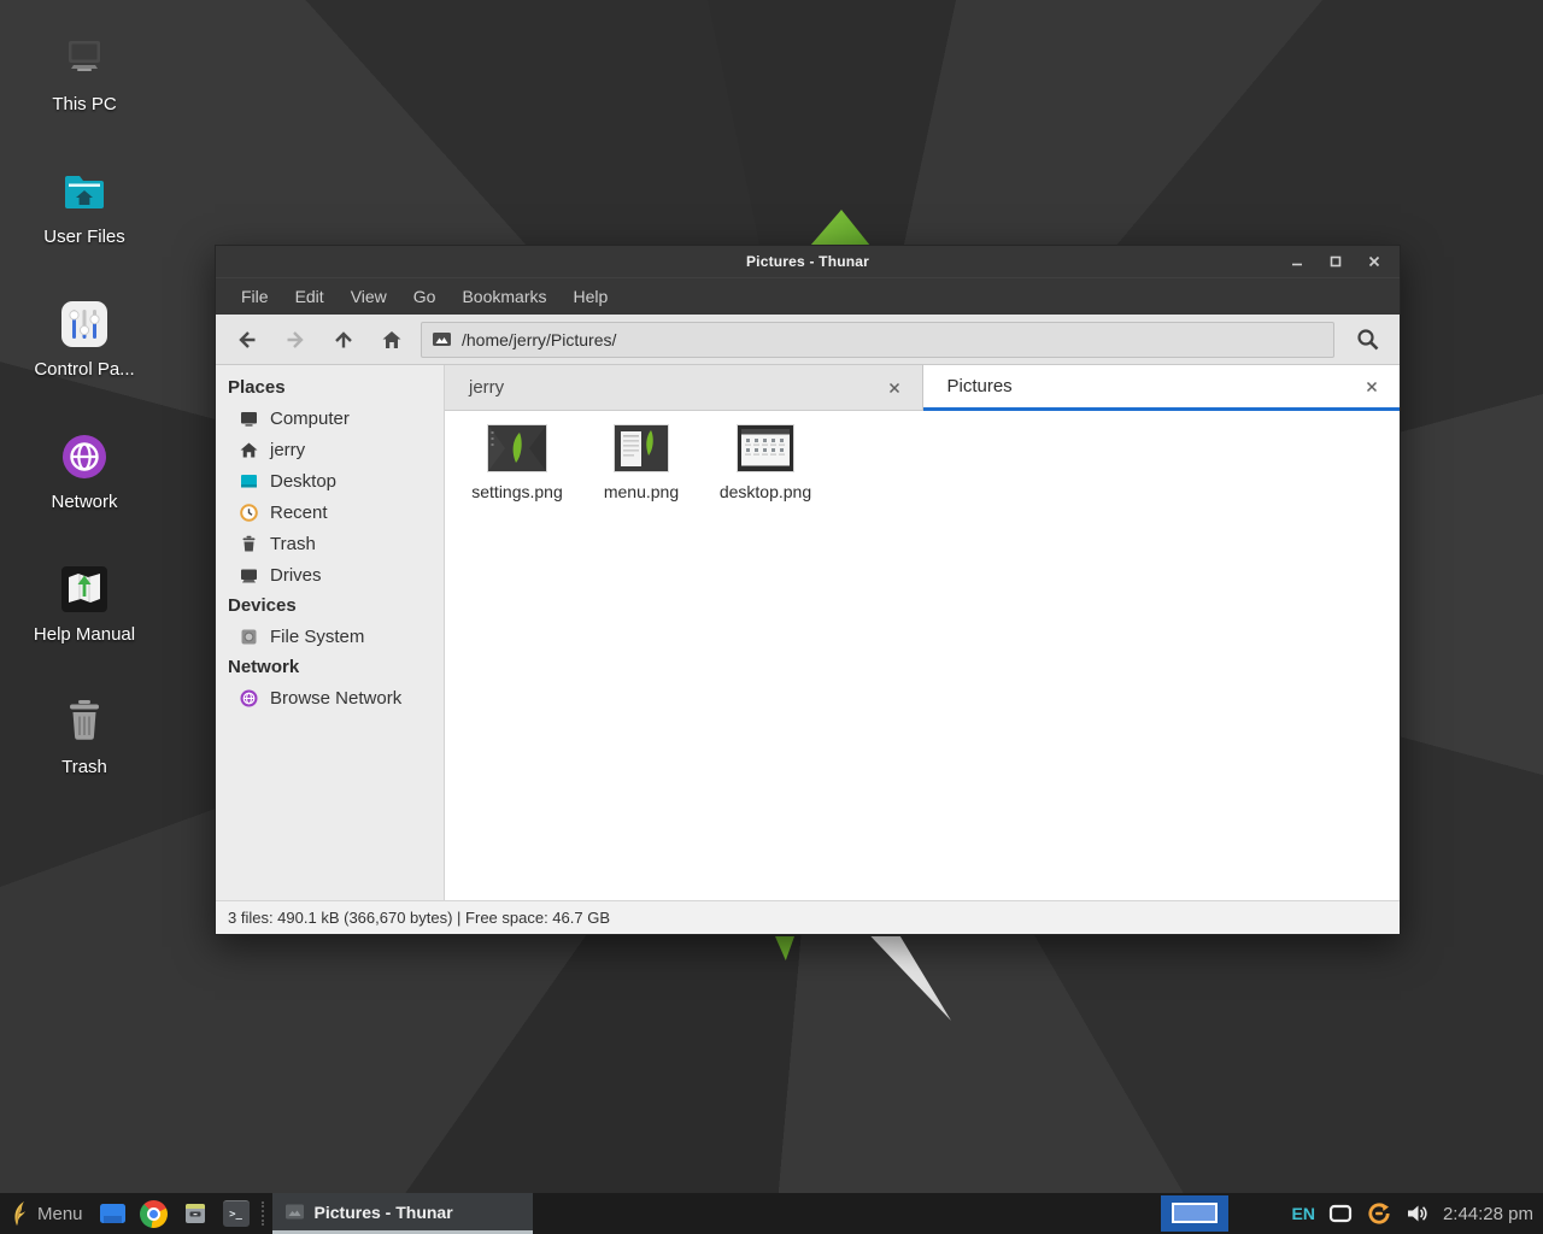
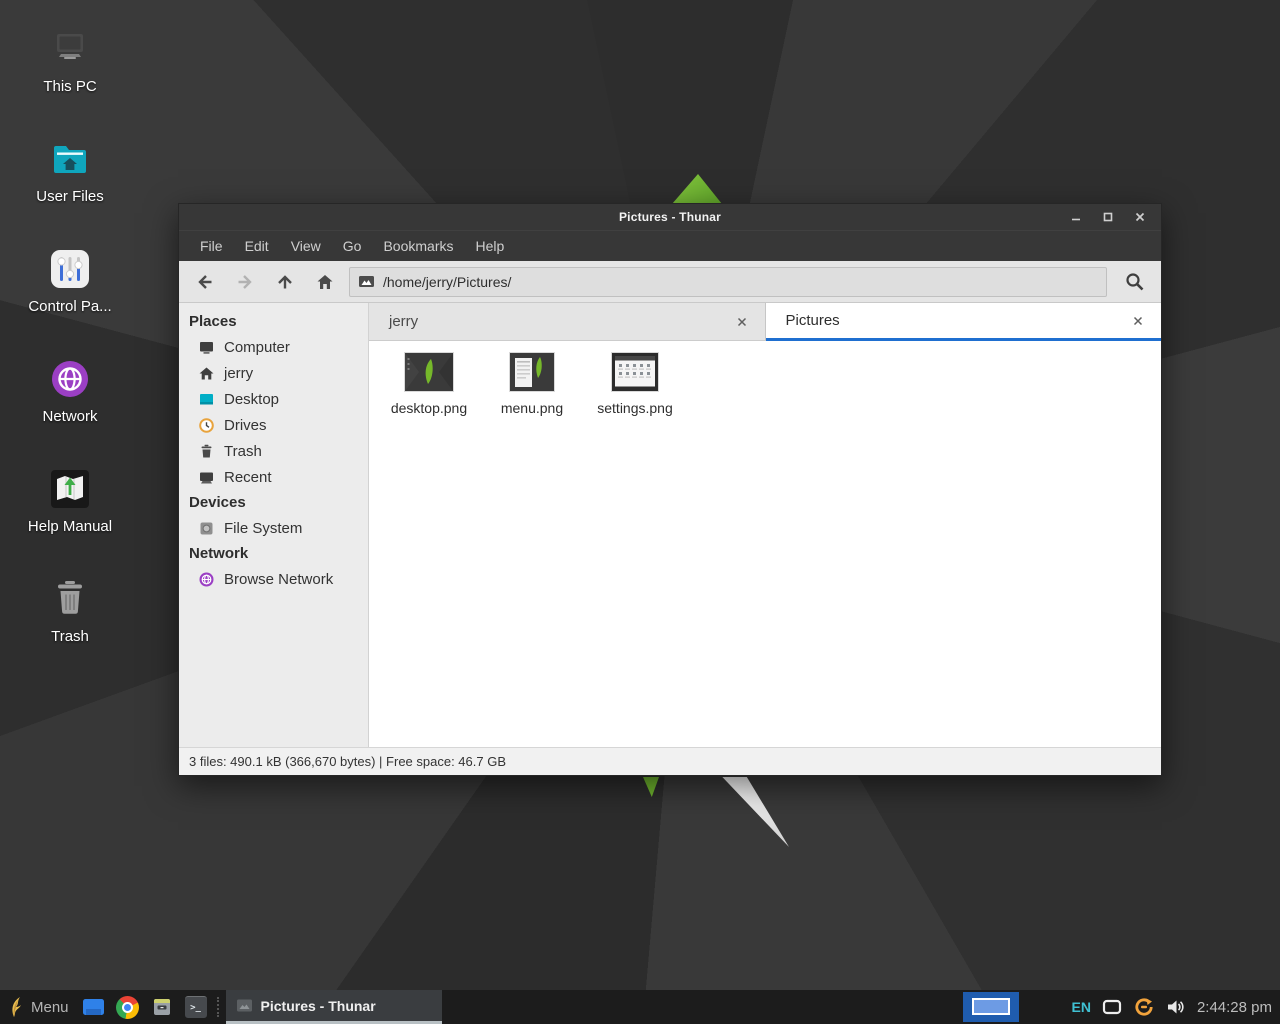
  This PC
  User Files
  Control Pa...
  Network
  Help Manual
  Trash
  Pictures - Thunar
  File
  Edit
  View
  Go
  Bookmarks
  Help
  /home/jerry/Pictures/
  Places
  Computer
  jerry
  Desktop
- Recent
+ Drives
  Trash
- Drives
+ Recent
  Devices
  File System
  Network
  Browse Network
  jerry
  Pictures
- settings.png
+ desktop.png
  menu.png
- desktop.png
+ settings.png
  3 files: 490.1 kB (366,670 bytes) | Free space: 46.7 GB
  Menu
  >_
  Pictures - Thunar
  EN
  2:44:28 pm
